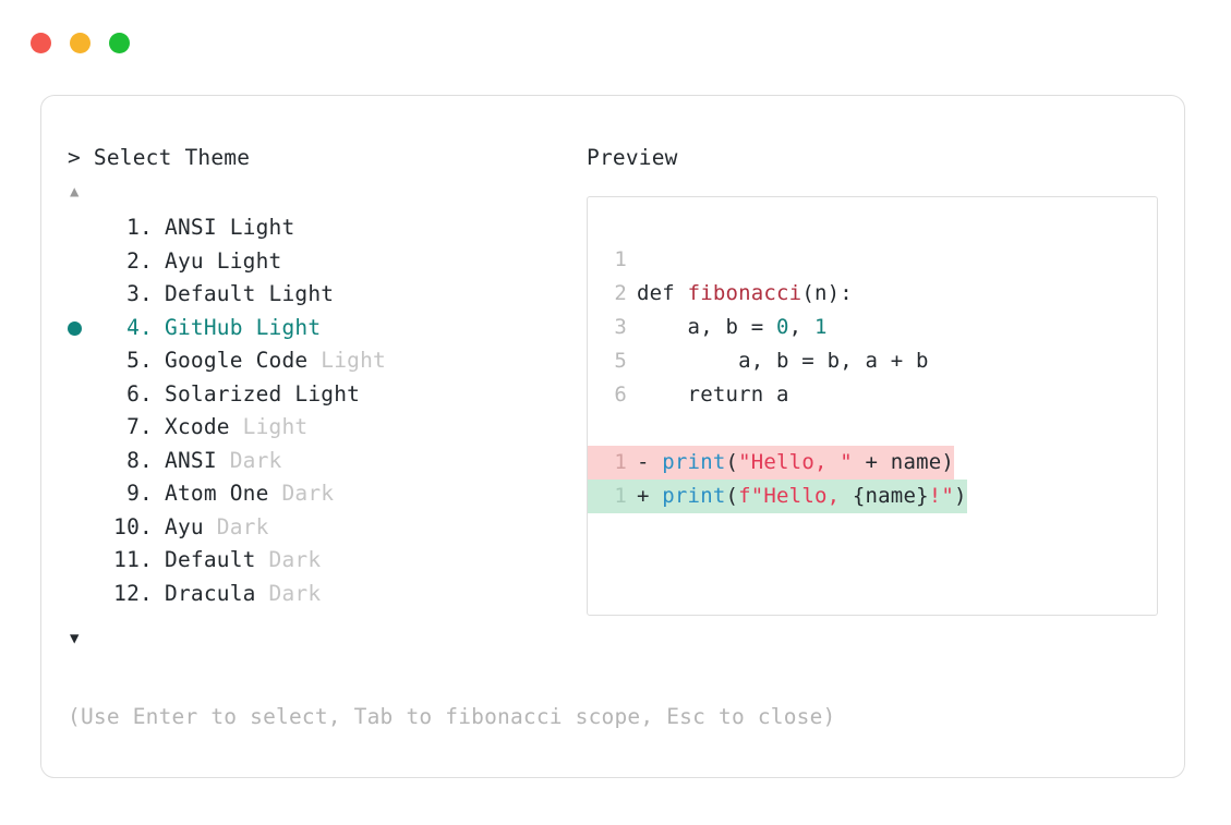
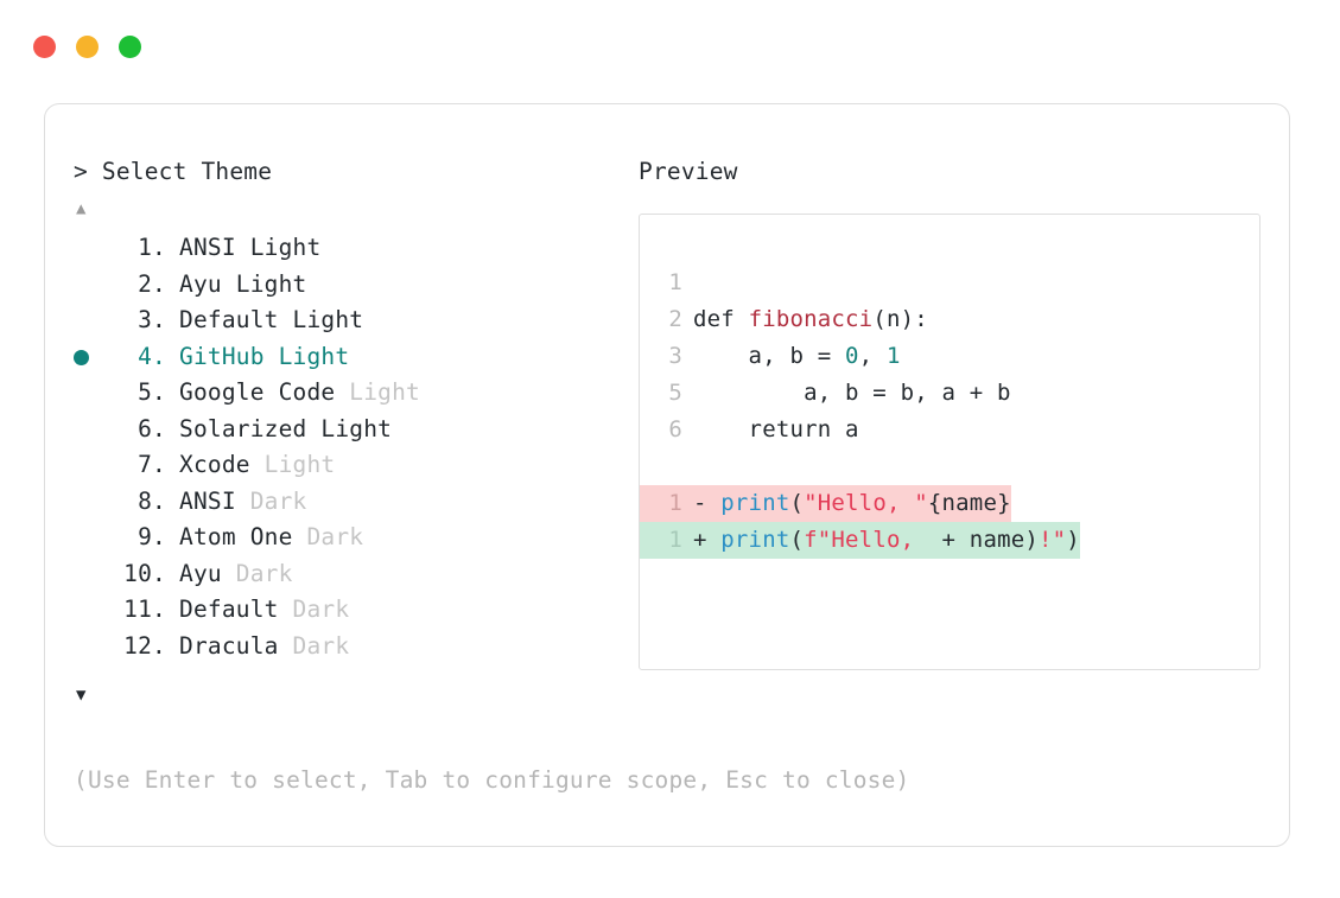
  > Select Theme
  ▲
  1.
  ANSI
  Light
  2.
  Ayu
  Light
  3.
  Default
  Light
  4.
  GitHub
  Light
  5.
  Google Code
  Light
  6.
  Solarized
  Light
  7.
  Xcode
  Light
  8.
  ANSI
  Dark
  9.
  Atom One
  Dark
  10.
  Ayu
  Dark
  11.
  Default
  Dark
  12.
  Dracula
  Dark
  ▼
  Preview
  1
  2
  def fibonacci(n):
  3
  a, b = 0, 1
  5
  a, b = b, a + b
  6
  return a
  1
- - print("Hello, " + name)
+ - print("Hello, "{name}
  1
- + print(f"Hello, {name}!")
+ + print(f"Hello, + name)!")
- (Use Enter to select, Tab to fibonacci scope, Esc to close)
+ (Use Enter to select, Tab to configure scope, Esc to close)
